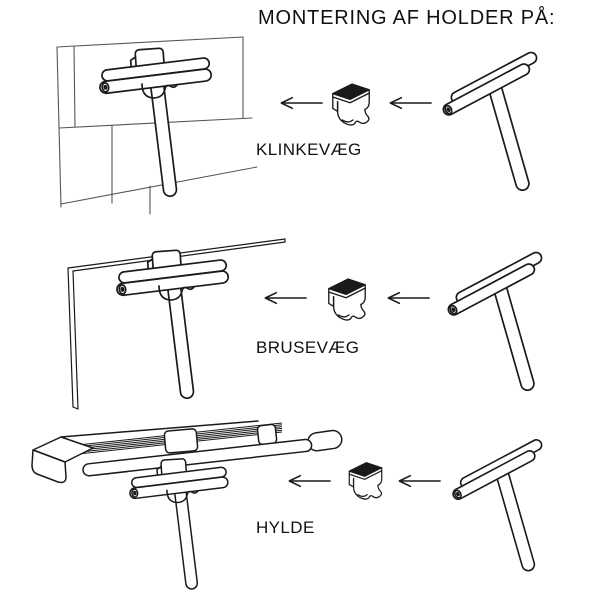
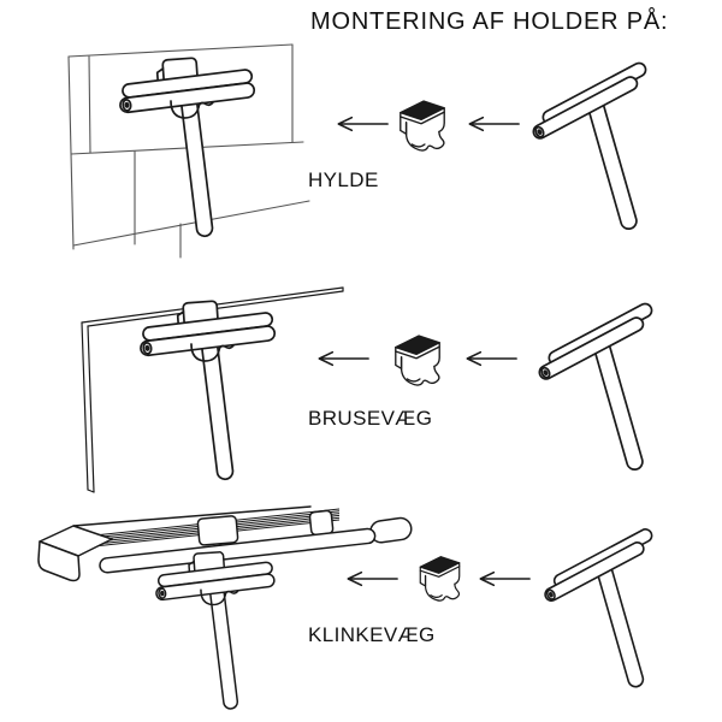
  MONTERING AF HOLDER PÅ:
- KLINKEVÆG
+ HYLDE
  BRUSEVÆG
- HYLDE
+ KLINKEVÆG
